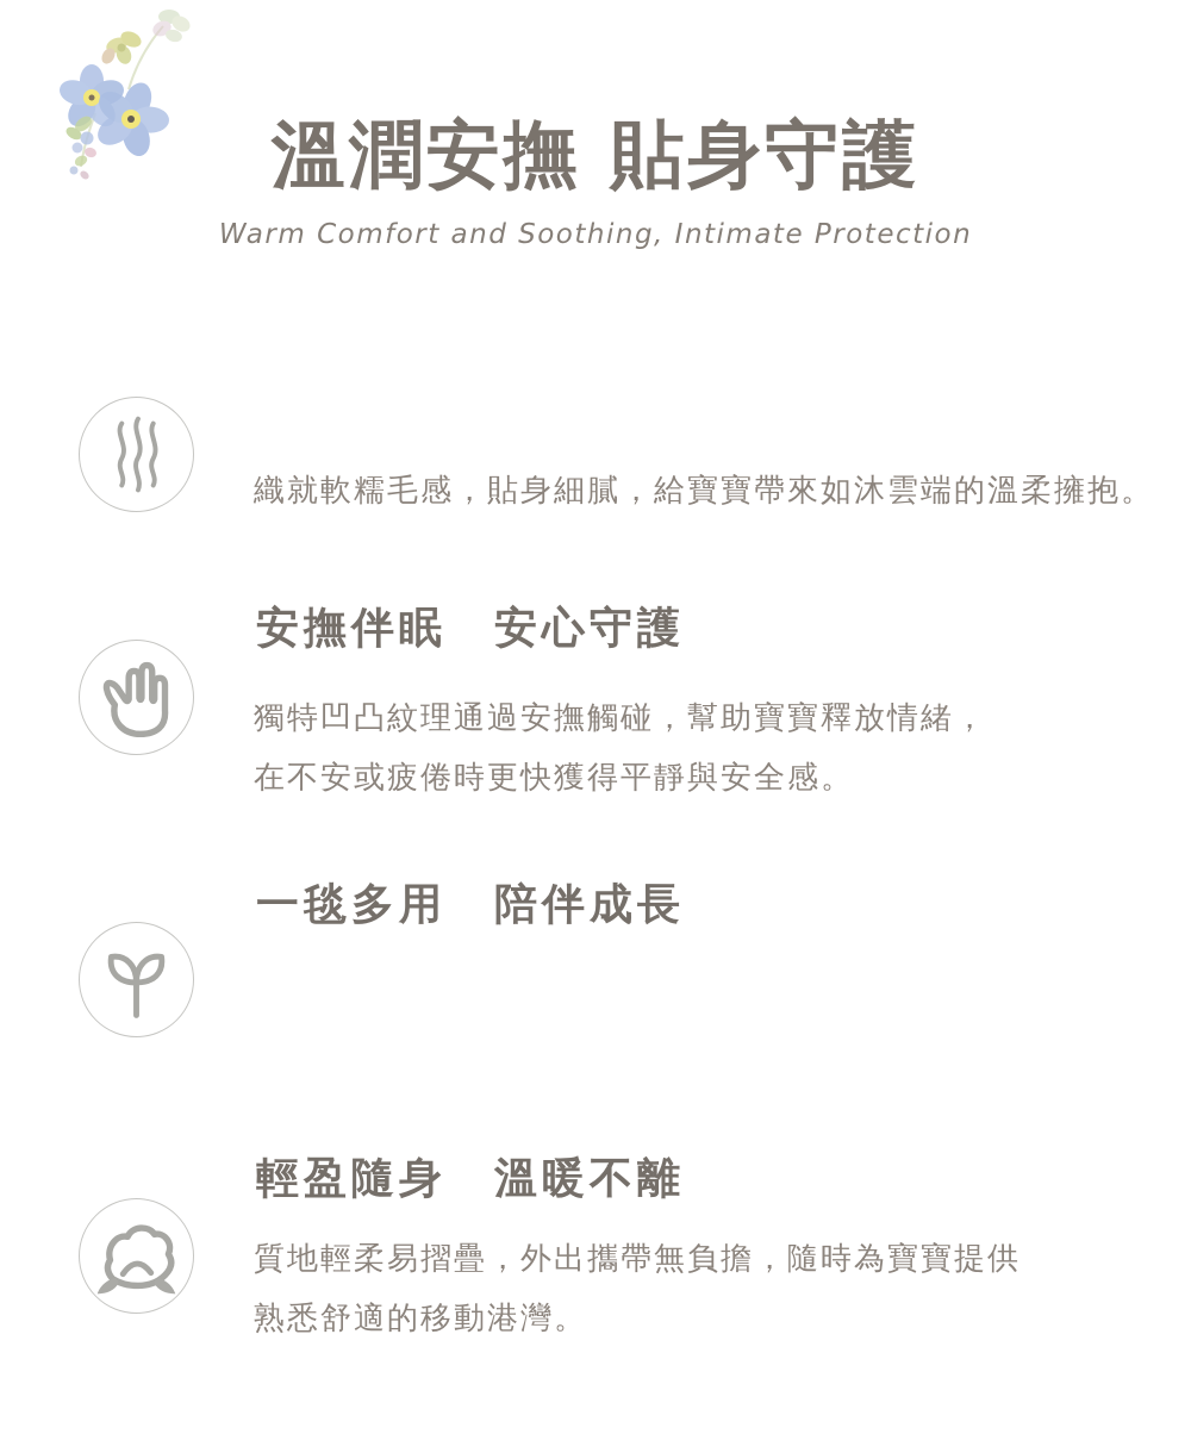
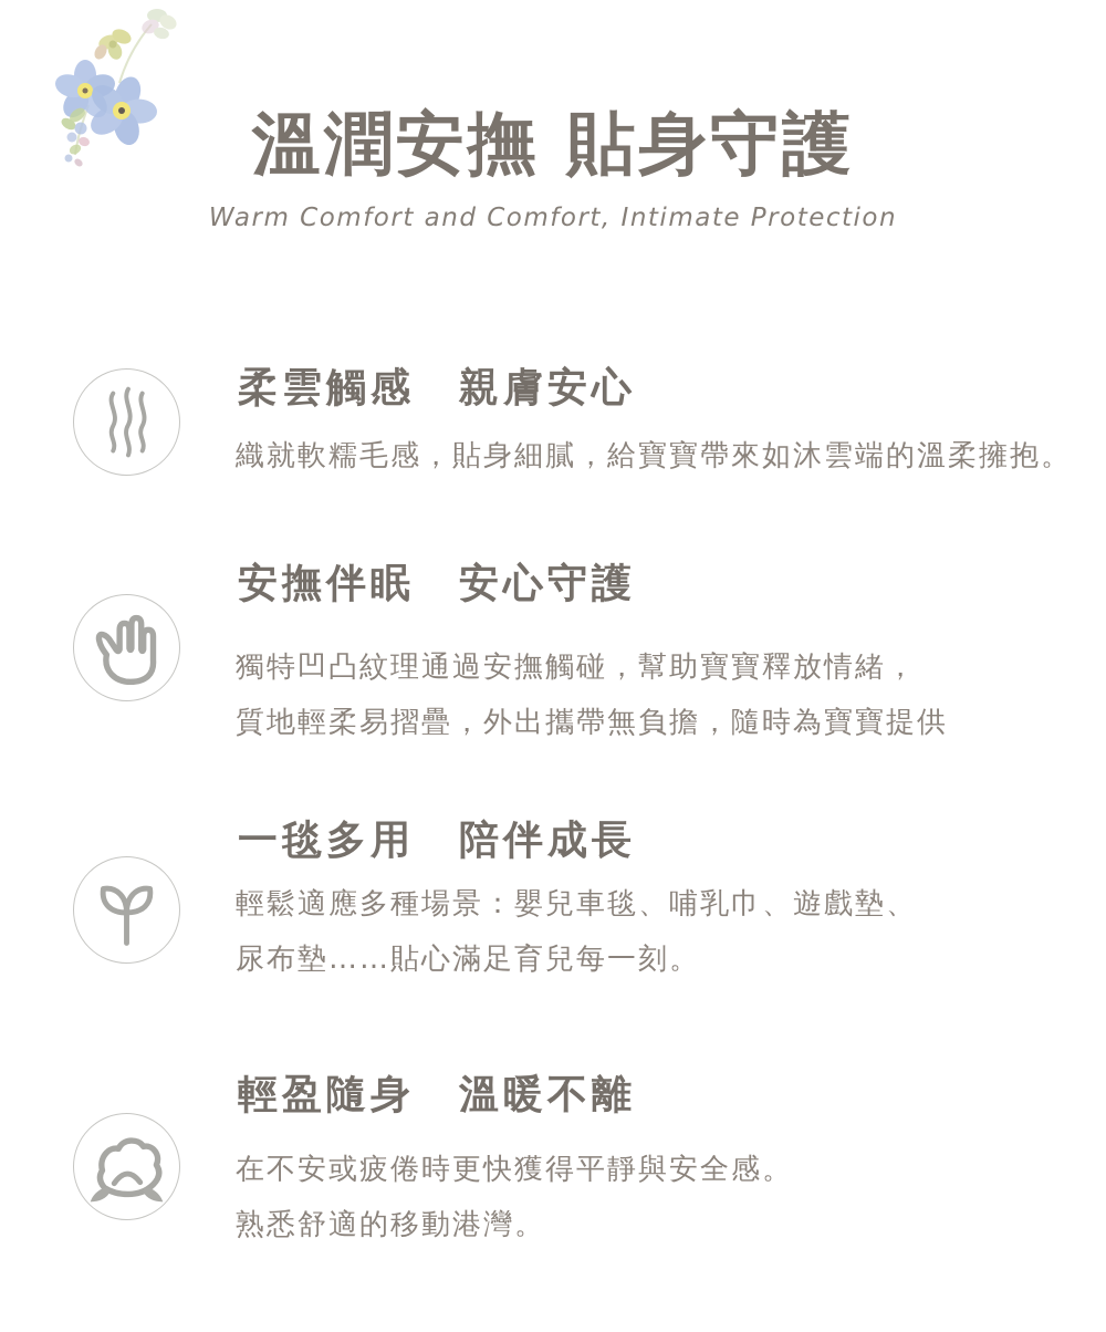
  溫潤安撫 貼身守護
- Warm Comfort and Soothing, Intimate Protection
+ Warm Comfort and Comfort, Intimate Protection
+ 柔雲觸感 親膚安心
  織就軟糯毛感，貼身細膩，給寶寶帶來如沐雲端的溫柔擁抱。
  安撫伴眠 安心守護
  獨特凹凸紋理通過安撫觸碰，幫助寶寶釋放情緒，
- 在不安或疲倦時更快獲得平靜與安全感。
+ 質地輕柔易摺疊，外出攜帶無負擔，隨時為寶寶提供
  一毯多用 陪伴成長
+ 輕鬆適應多種場景：嬰兒車毯、哺乳巾、遊戲墊、
+ 尿布墊……貼心滿足育兒每一刻。
  輕盈隨身 溫暖不離
- 質地輕柔易摺疊，外出攜帶無負擔，隨時為寶寶提供
+ 在不安或疲倦時更快獲得平靜與安全感。
  熟悉舒適的移動港灣。
